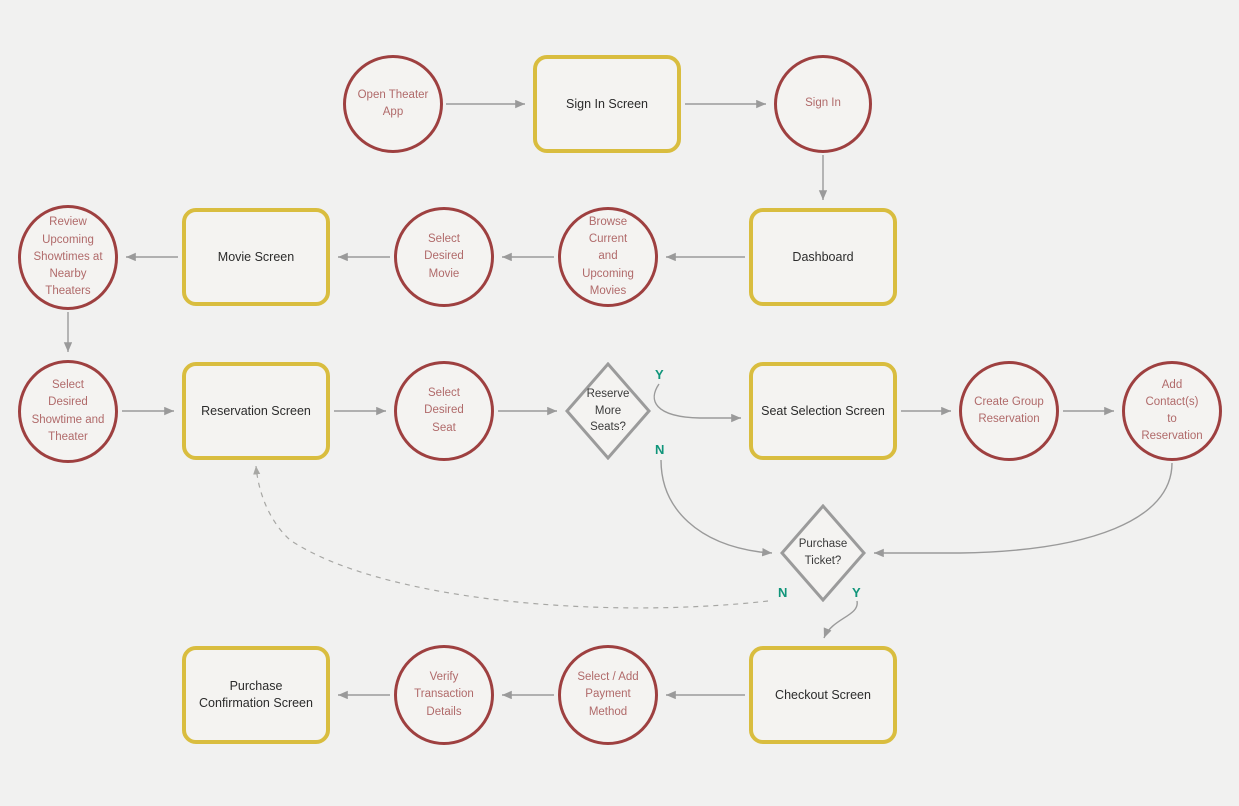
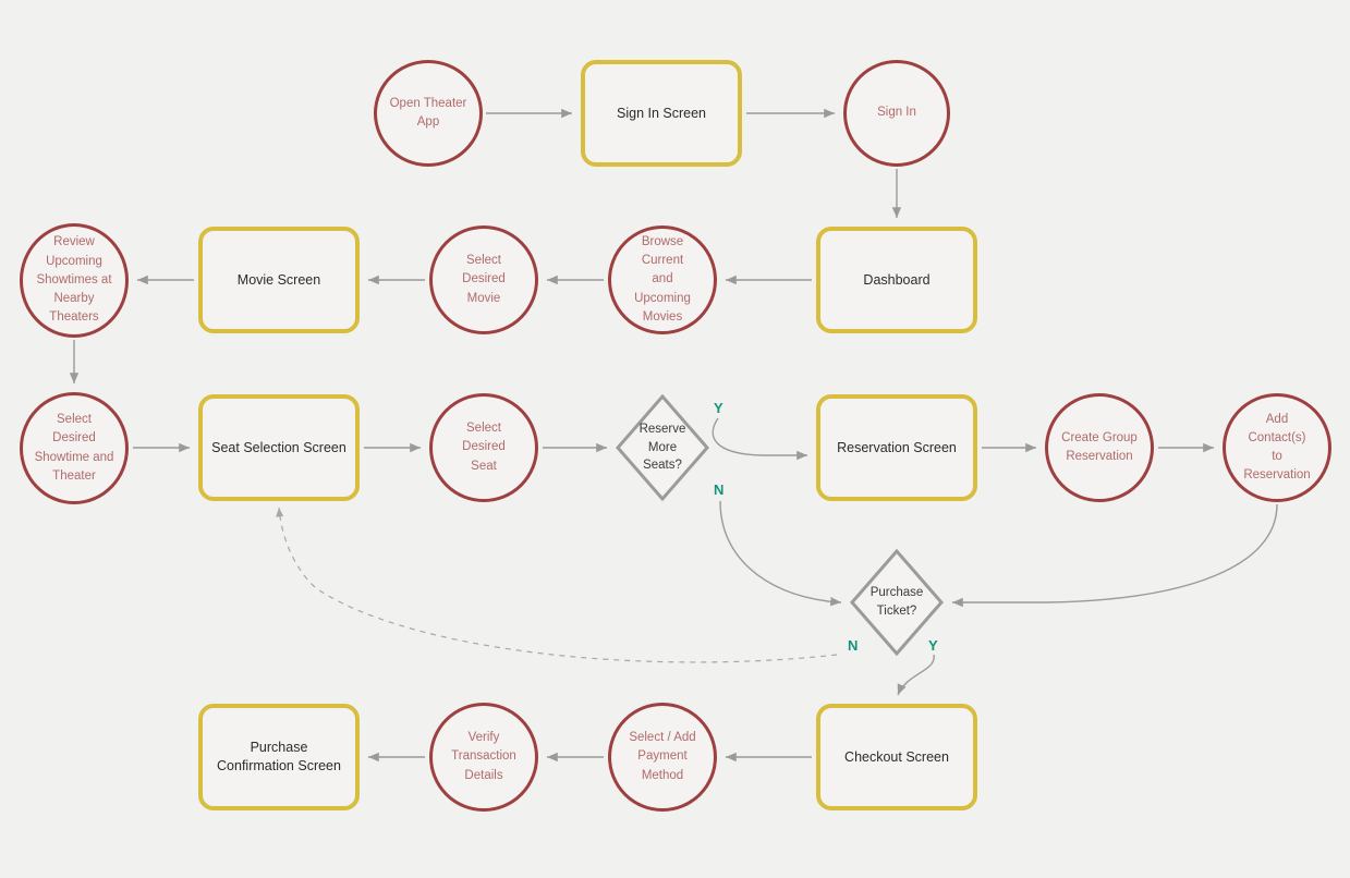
  Open Theater
  App
  Sign In Screen
  Sign In
  Dashboard
  Browse Current
  and Upcoming
  Movies
  Select Desired
  Movie
  Movie Screen
  Review
  Upcoming
  Showtimes at
  Nearby
  Theaters
  Select Desired
  Showtime and
  Theater
- Reservation Screen
+ Seat Selection Screen
  Select Desired
  Seat
  Reserve
  More
  Seats?
- Seat Selection Screen
+ Reservation Screen
  Create Group
  Reservation
  Add Contact(s)
  to Reservation
  Purchase
  Ticket?
  Checkout Screen
  Select / Add
  Payment
  Method
  Verify
  Transaction
  Details
  Purchase Confirmation Screen
  Y
  N
  N
  Y
